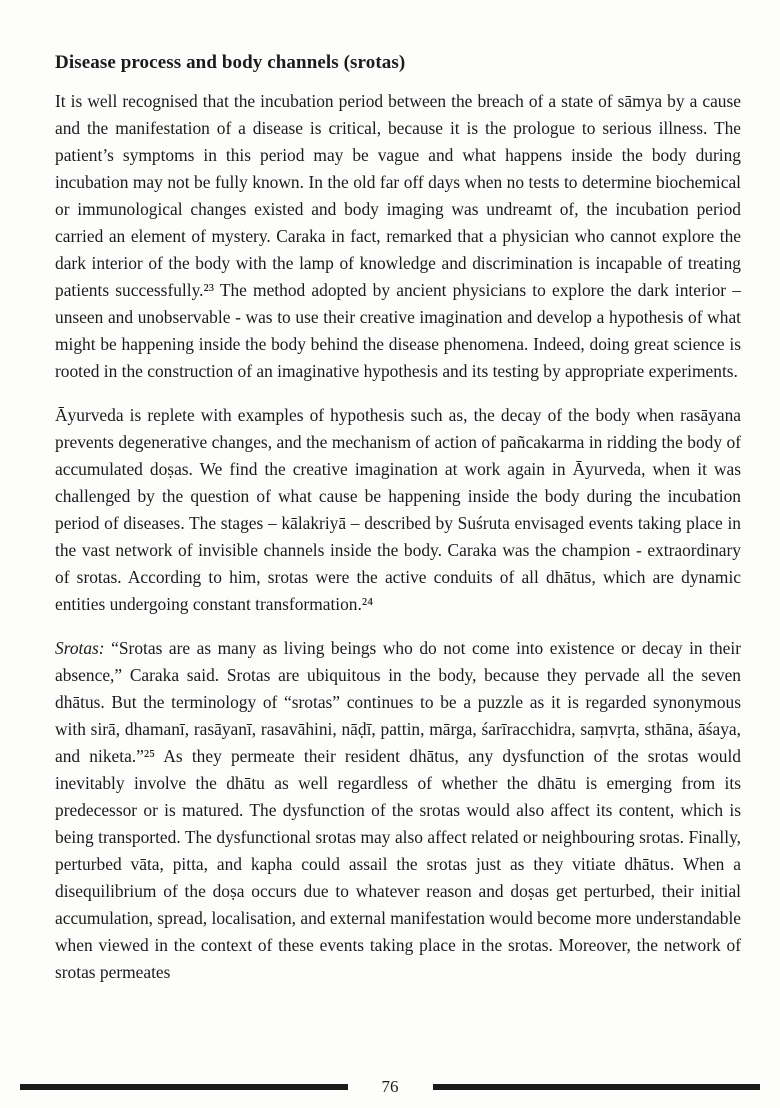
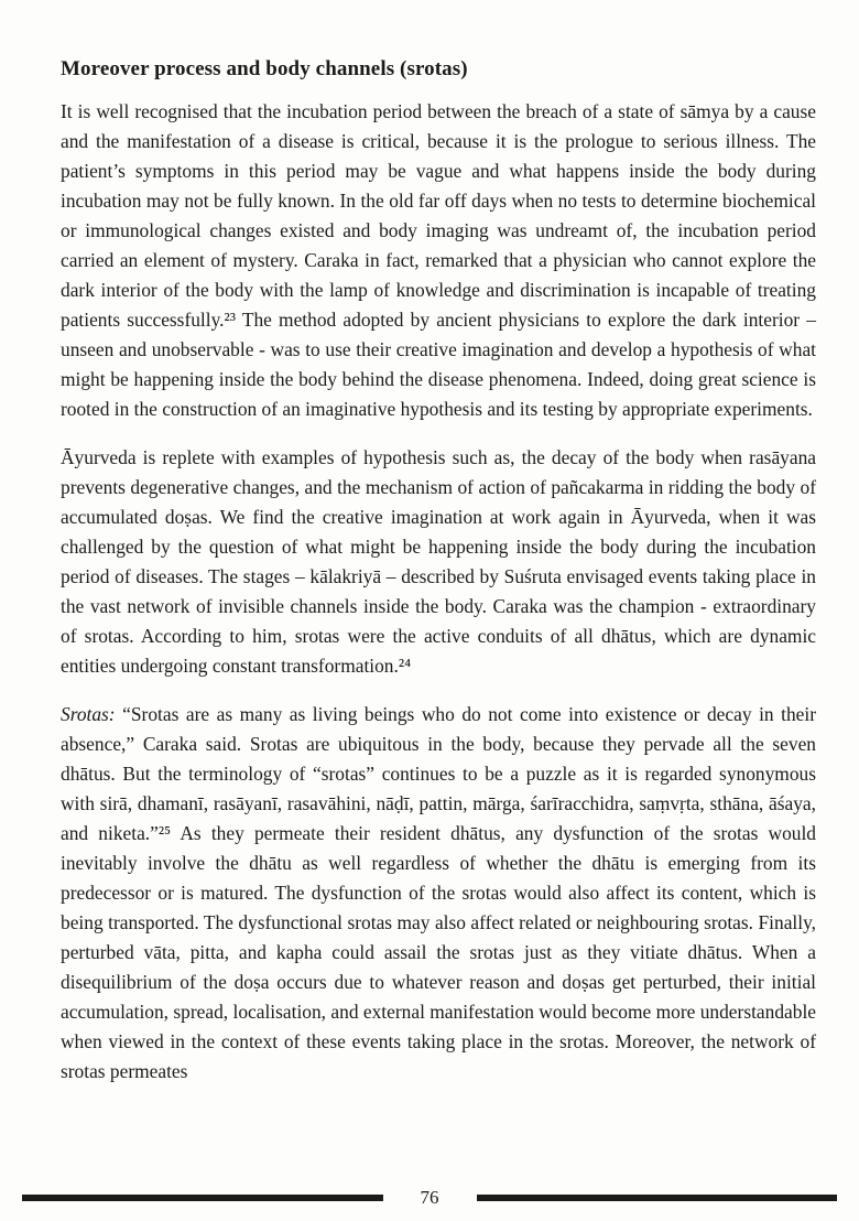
- Disease process and body channels (srotas)
+ Moreover process and body channels (srotas)
  It is well recognised that the incubation period between the breach of a state of sāmya by a cause and the manifestation of a disease is critical, because it is the prologue to serious illness. The patient’s symptoms in this period may be vague and what happens inside the body during incubation may not be fully known. In the old far off days when no tests to determine biochemical or immunological changes existed and body imaging was undreamt of, the incubation period carried an element of mystery. Caraka in fact, remarked that a physician who cannot explore the dark interior of the body with the lamp of knowledge and discrimination is incapable of treating patients successfully.²³ The method adopted by ancient physicians to explore the dark interior –unseen and unobservable - was to use their creative imagination and develop a hypothesis of what might be happening inside the body behind the disease phenomena. Indeed, doing great science is rooted in the construction of an imaginative hypothesis and its testing by appropriate experiments.
- Āyurveda is replete with examples of hypothesis such as, the decay of the body when rasāyana prevents degenerative changes, and the mechanism of action of pañcakarma in ridding the body of accumulated doṣas. We find the creative imagination at work again in Āyurveda, when it was challenged by the question of what cause be happening inside the body during the incubation period of diseases. The stages – kālakriyā – described by Suśruta envisaged events taking place in the vast network of invisible channels inside the body. Caraka was the champion - extraordinary of srotas. According to him, srotas were the active conduits of all dhātus, which are dynamic entities undergoing constant transformation.²⁴
+ Āyurveda is replete with examples of hypothesis such as, the decay of the body when rasāyana prevents degenerative changes, and the mechanism of action of pañcakarma in ridding the body of accumulated doṣas. We find the creative imagination at work again in Āyurveda, when it was challenged by the question of what might be happening inside the body during the incubation period of diseases. The stages – kālakriyā – described by Suśruta envisaged events taking place in the vast network of invisible channels inside the body. Caraka was the champion - extraordinary of srotas. According to him, srotas were the active conduits of all dhātus, which are dynamic entities undergoing constant transformation.²⁴
  Srotas: “Srotas are as many as living beings who do not come into existence or decay in their absence,” Caraka said. Srotas are ubiquitous in the body, because they pervade all the seven dhātus. But the terminology of “srotas” continues to be a puzzle as it is regarded synonymous with sirā, dhamanī, rasāyanī, rasavāhini, nāḍī, pattin, mārga, śarīracchidra, saṃvṛta, sthāna, āśaya, and niketa.”²⁵ As they permeate their resident dhātus, any dysfunction of the srotas would inevitably involve the dhātu as well regardless of whether the dhātu is emerging from its predecessor or is matured. The dysfunction of the srotas would also affect its content, which is being transported. The dysfunctional srotas may also affect related or neighbouring srotas. Finally, perturbed vāta, pitta, and kapha could assail the srotas just as they vitiate dhātus. When a disequilibrium of the doṣa occurs due to whatever reason and doṣas get perturbed, their initial accumulation, spread, localisation, and external manifestation would become more understandable when viewed in the context of these events taking place in the srotas. Moreover, the network of srotas permeates
  76
